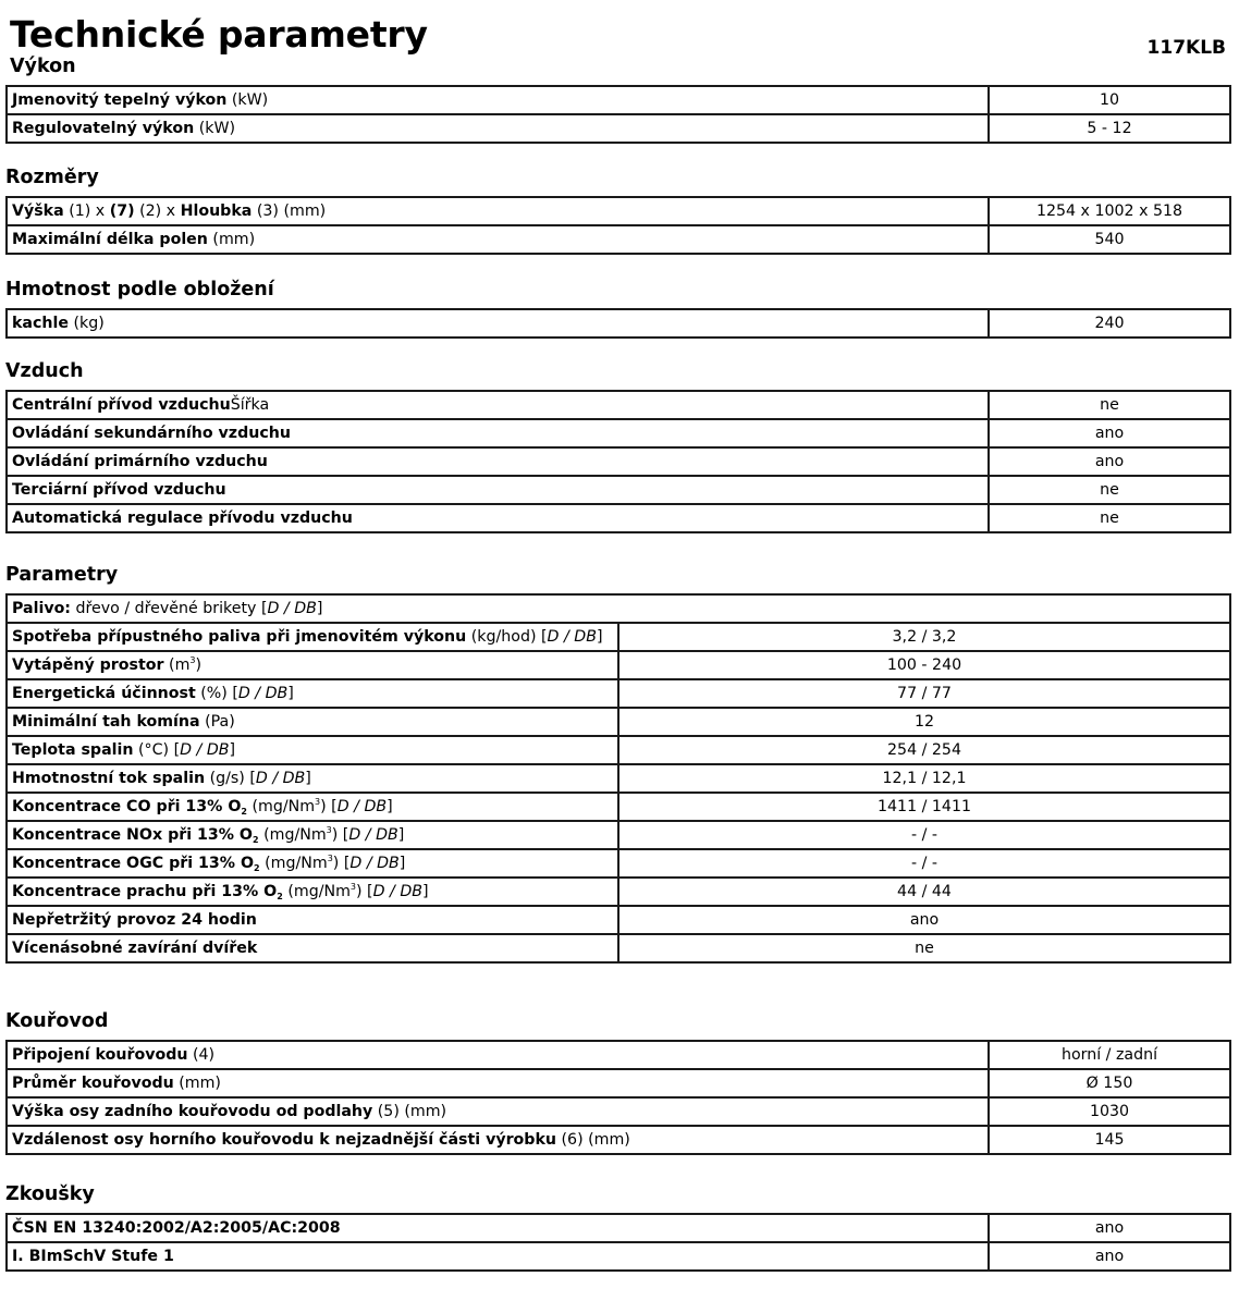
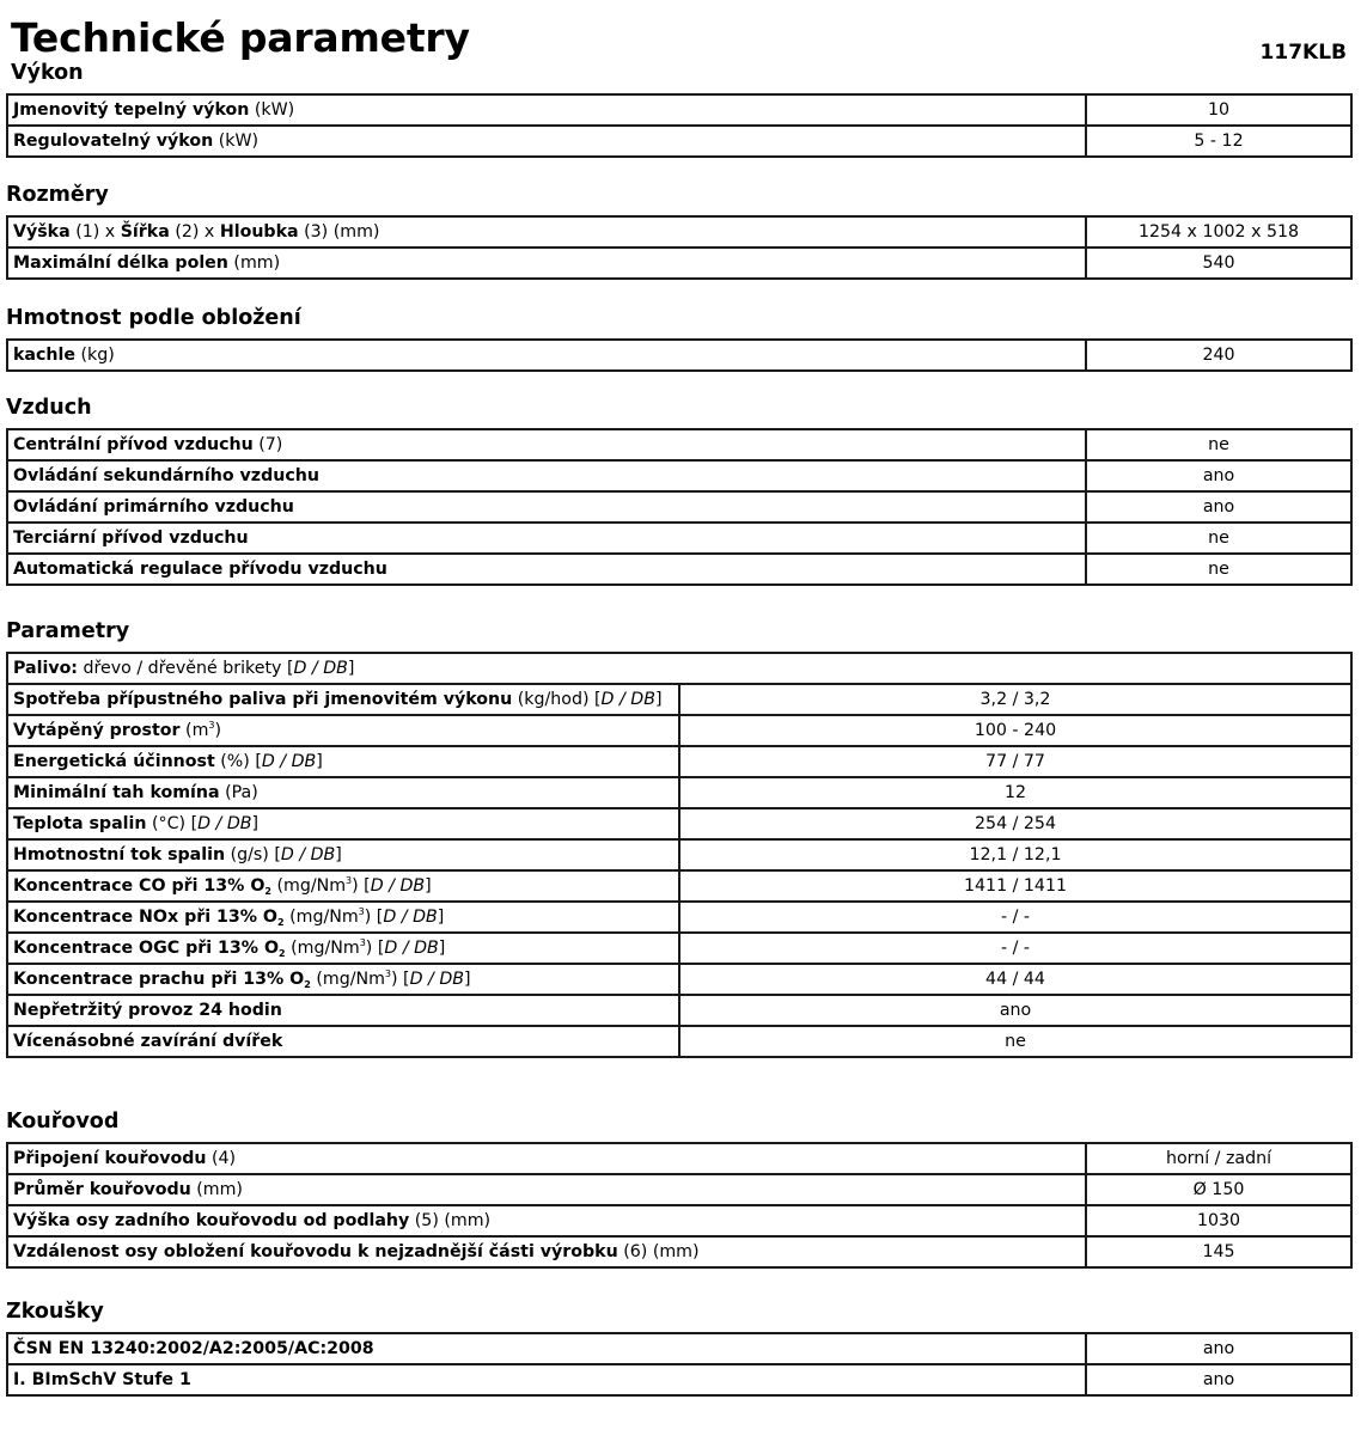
  Technické parametry
  117KLB
  Výkon
  Jmenovitý tepelný výkon (kW)	10
  Regulovatelný výkon (kW)	5 - 12
  Rozměry
- Výška (1) x (7) (2) x Hloubka (3) (mm)	1254 x 1002 x 518
+ Výška (1) x Šířka (2) x Hloubka (3) (mm)	1254 x 1002 x 518
  Maximální délka polen (mm)	540
  Hmotnost podle obložení
  kachle (kg)	240
  Vzduch
- Centrální přívod vzduchuŠířka	ne
+ Centrální přívod vzduchu (7)	ne
  Ovládání sekundárního vzduchu	ano
  Ovládání primárního vzduchu	ano
  Terciární přívod vzduchu	ne
  Automatická regulace přívodu vzduchu	ne
  Parametry
  Palivo: dřevo / dřevěné brikety [D / DB]
  Spotřeba přípustného paliva při jmenovitém výkonu (kg/hod) [D / DB]	3,2 / 3,2
  Vytápěný prostor (m3)	100 - 240
  Energetická účinnost (%) [D / DB]	77 / 77
  Minimální tah komína (Pa)	12
  Teplota spalin (°C) [D / DB]	254 / 254
  Hmotnostní tok spalin (g/s) [D / DB]	12,1 / 12,1
  Koncentrace CO při 13% O2 (mg/Nm3) [D / DB]	1411 / 1411
  Koncentrace NOx při 13% O2 (mg/Nm3) [D / DB]	- / -
  Koncentrace OGC při 13% O2 (mg/Nm3) [D / DB]	- / -
  Koncentrace prachu při 13% O2 (mg/Nm3) [D / DB]	44 / 44
  Nepřetržitý provoz 24 hodin	ano
  Vícenásobné zavírání dvířek	ne
  Kouřovod
  Připojení kouřovodu (4)	horní / zadní
  Průměr kouřovodu (mm)	Ø 150
  Výška osy zadního kouřovodu od podlahy (5) (mm)	1030
- Vzdálenost osy horního kouřovodu k nejzadnější části výrobku (6) (mm)	145
+ Vzdálenost osy obložení kouřovodu k nejzadnější části výrobku (6) (mm)	145
  Zkoušky
  ČSN EN 13240:2002/A2:2005/AC:2008	ano
  I. BImSchV Stufe 1	ano
